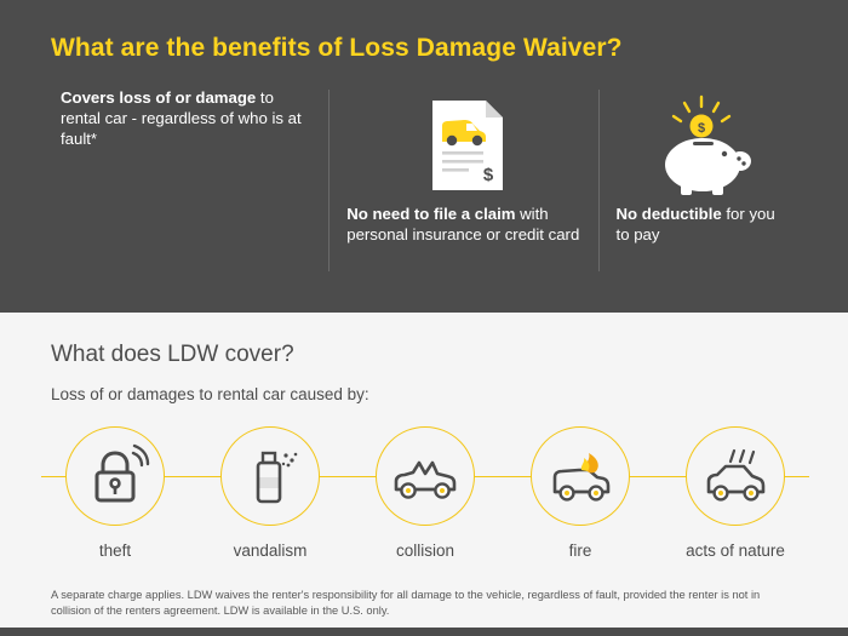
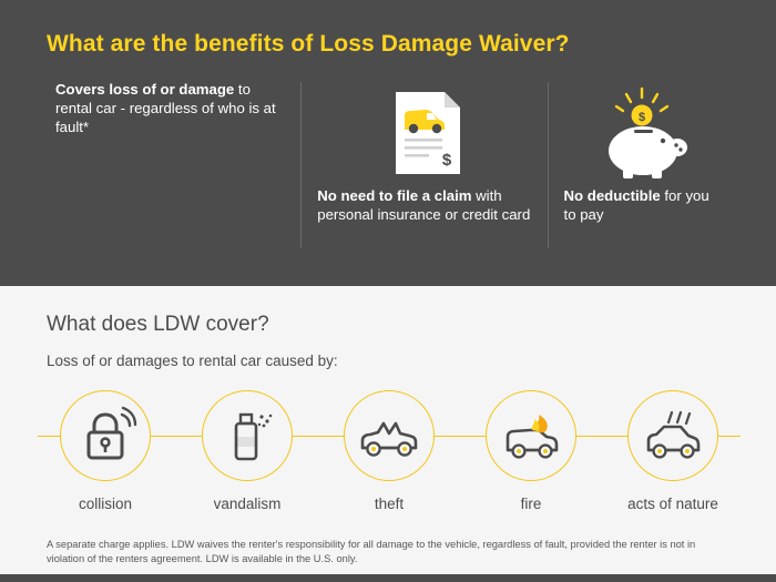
  What are the benefits of Loss Damage Waiver?
  Covers loss of or damage to rental car - regardless of who is at fault*
  $
  No need to file a claim with personal insurance or credit card
  $
  No deductible for you to pay
  What does LDW cover?
  Loss of or damages to rental car caused by:
- theft
+ collision
  vandalism
- collision
+ theft
  fire
  acts of nature
- A separate charge applies. LDW waives the renter's responsibility for all damage to the vehicle, regardless of fault, provided the renter is not in collision of the renters agreement. LDW is available in the U.S. only.
+ A separate charge applies. LDW waives the renter's responsibility for all damage to the vehicle, regardless of fault, provided the renter is not in violation of the renters agreement. LDW is available in the U.S. only.
